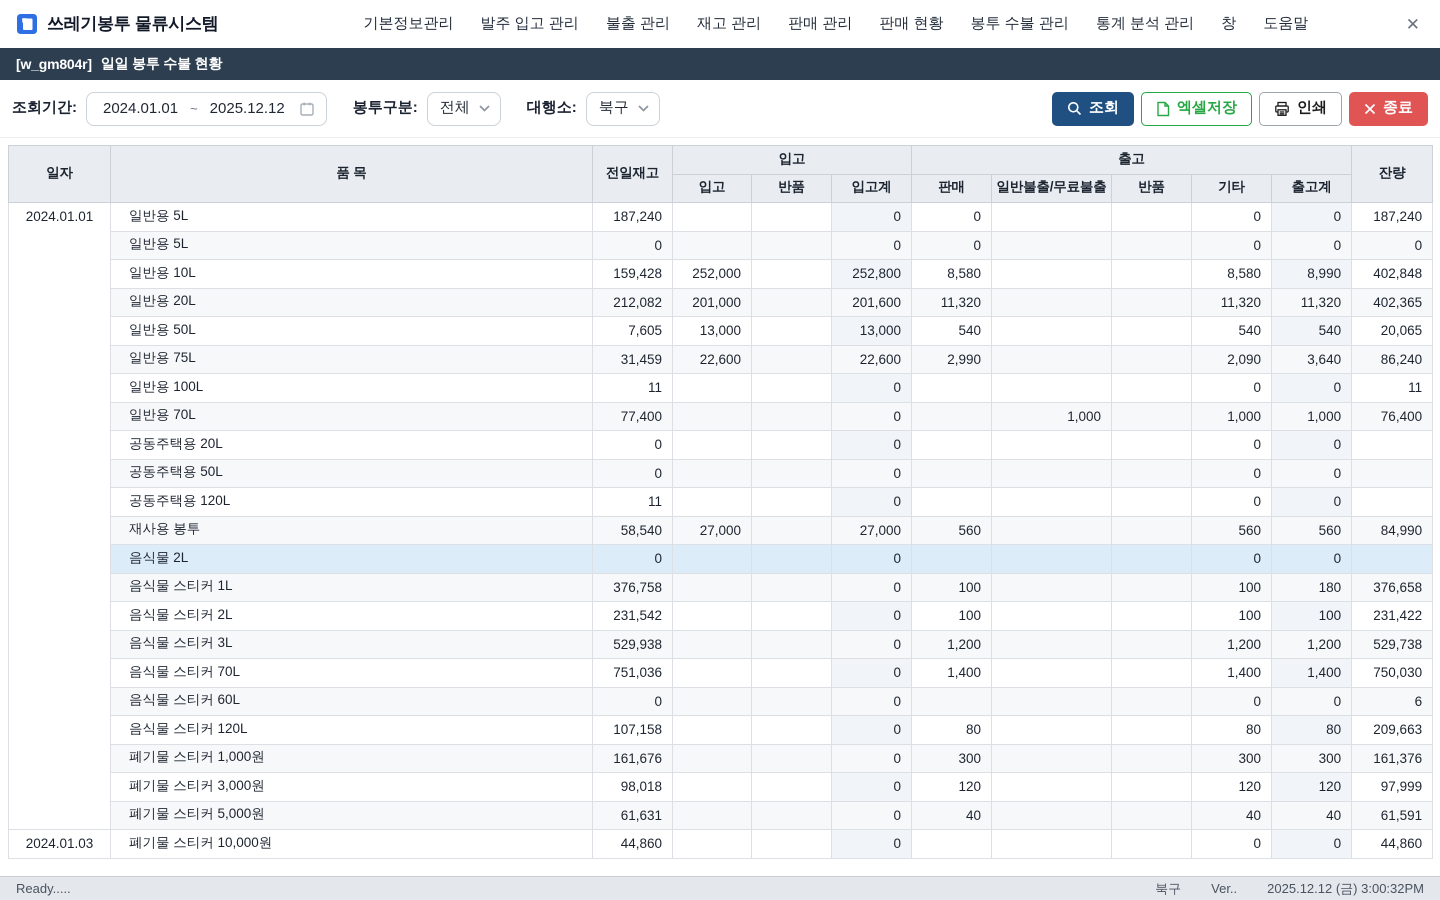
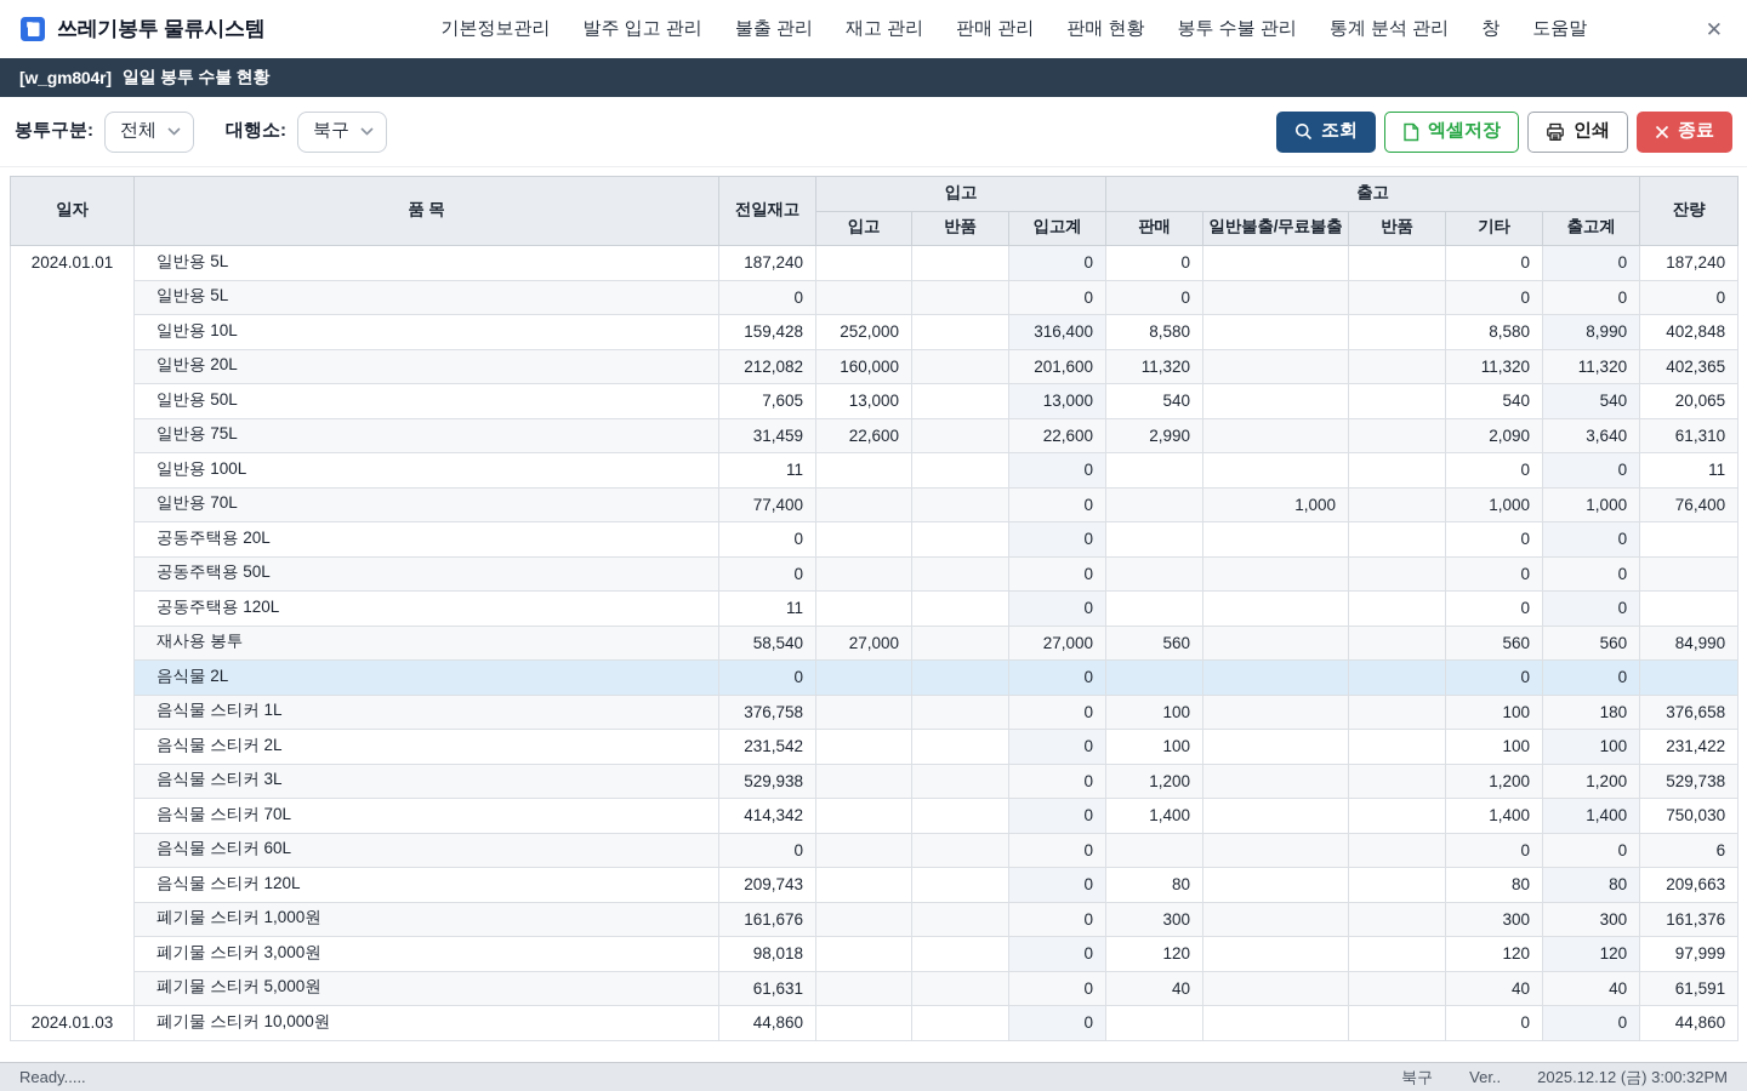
  쓰레기봉투 물류시스템
  기본정보관리
  발주 입고 관리
  불출 관리
  재고 관리
  판매 관리
  판매 현황
  봉투 수불 관리
  통계 분석 관리
  창
  도움말
  ✕
  [w_gm804r]
  일일 봉투 수불 현황
- 조회기간:
- 2024.01.01
- ~
- 2025.12.12
  봉투구분:
  전체
  대행소:
  북구
  조회
  엑셀저장
  인쇄
  종료
  일자	품 목	전일재고	입고	출고	잔량
  입고	반품	입고계	판매	일반불출/무료불출	반품	기타	출고계
  2024.01.01	일반용 5L	187,240			0	0			0	0	187,240
  일반용 5L	0			0	0			0	0	0
- 일반용 10L	159,428	252,000		252,800	8,580			8,580	8,990	402,848
+ 일반용 10L	159,428	252,000		316,400	8,580			8,580	8,990	402,848
- 일반용 20L	212,082	201,000		201,600	11,320			11,320	11,320	402,365
+ 일반용 20L	212,082	160,000		201,600	11,320			11,320	11,320	402,365
  일반용 50L	7,605	13,000		13,000	540			540	540	20,065
- 일반용 75L	31,459	22,600		22,600	2,990			2,090	3,640	86,240
+ 일반용 75L	31,459	22,600		22,600	2,990			2,090	3,640	61,310
  일반용 100L	11			0				0	0	11
  일반용 70L	77,400			0		1,000		1,000	1,000	76,400
  공동주택용 20L	0			0				0	0
  공동주택용 50L	0			0				0	0
  공동주택용 120L	11			0				0	0
  재사용 봉투	58,540	27,000		27,000	560			560	560	84,990
  음식물 2L	0			0				0	0
  음식물 스티커 1L	376,758			0	100			100	180	376,658
  음식물 스티커 2L	231,542			0	100			100	100	231,422
  음식물 스티커 3L	529,938			0	1,200			1,200	1,200	529,738
- 음식물 스티커 70L	751,036			0	1,400			1,400	1,400	750,030
+ 음식물 스티커 70L	414,342			0	1,400			1,400	1,400	750,030
  음식물 스티커 60L	0			0				0	0	6
- 음식물 스티커 120L	107,158			0	80			80	80	209,663
+ 음식물 스티커 120L	209,743			0	80			80	80	209,663
  폐기물 스티커 1,000원	161,676			0	300			300	300	161,376
  폐기물 스티커 3,000원	98,018			0	120			120	120	97,999
  폐기물 스티커 5,000원	61,631			0	40			40	40	61,591
  2024.01.03	폐기물 스티커 10,000원	44,860			0				0	0	44,860
  Ready.....
  북구
  Ver..
  2025.12.12 (금) 3:00:32PM
